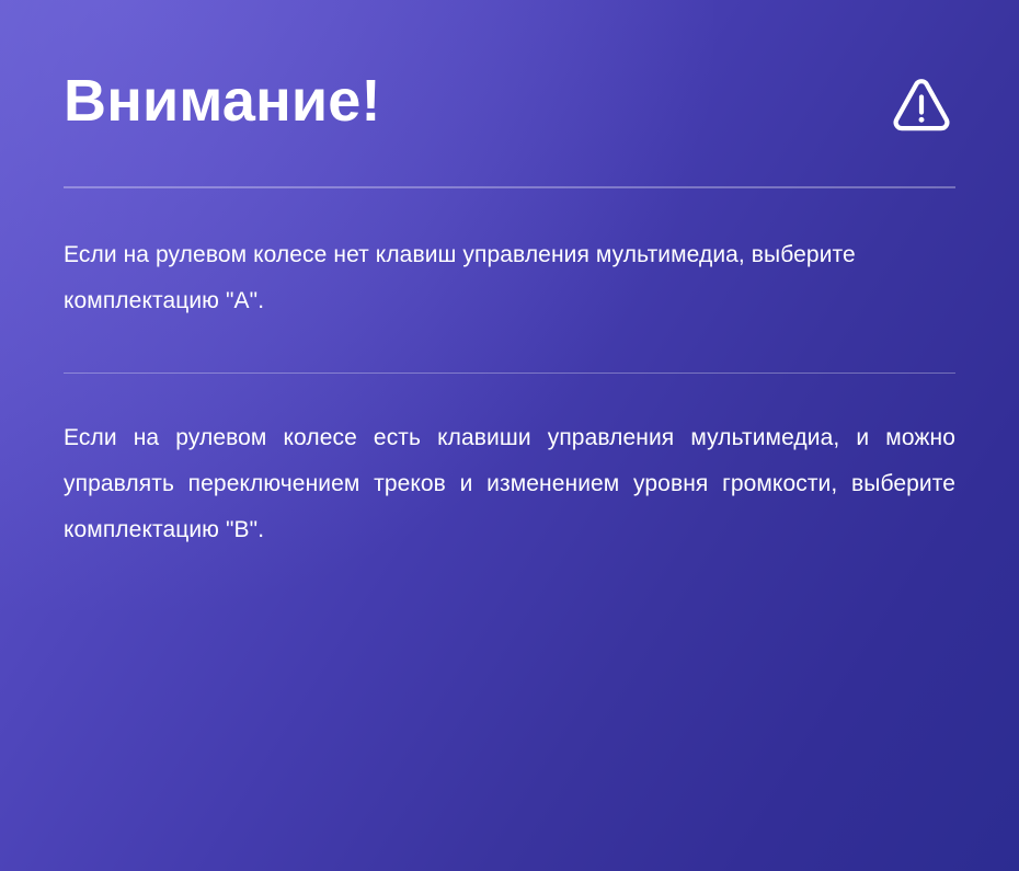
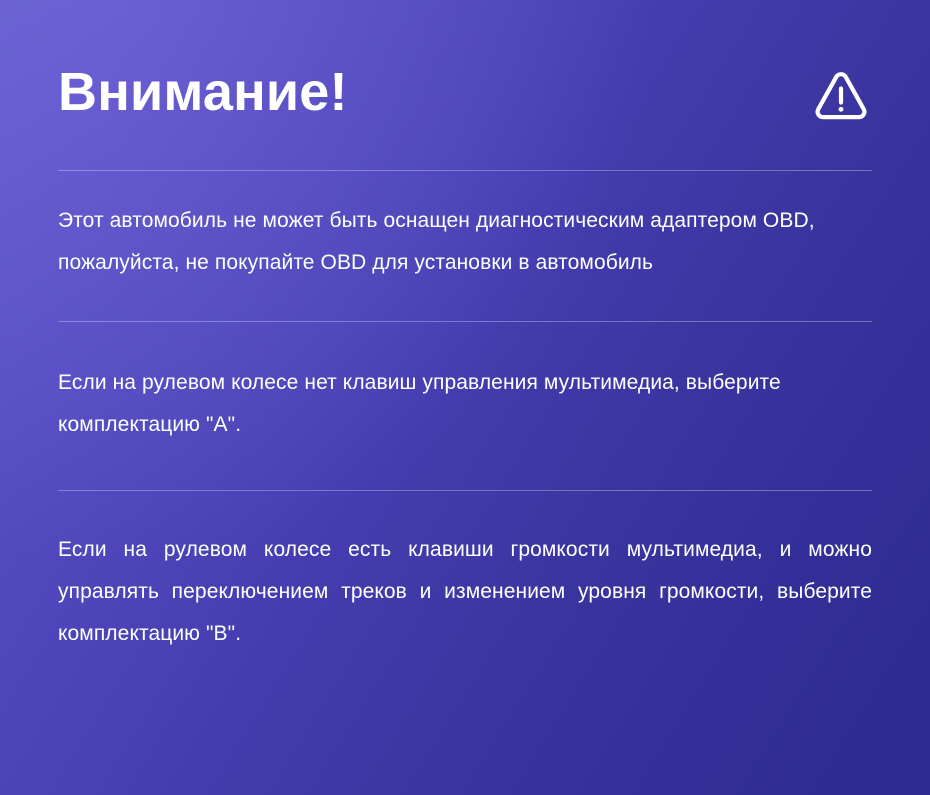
  Внимание!
+ Этот автомобиль не может быть оснащен диагностическим адаптером OBD, пожалуйста, не покупайте OBD для установки в автомобиль
  Если на рулевом колесе нет клавиш управления мультимедиа, выберите комплектацию "A".
- Если на рулевом колесе есть клавиши управления мультимедиа, и можно управлять переключением треков и изменением уровня громкости, выберите комплектацию "B".
+ Если на рулевом колесе есть клавиши громкости мультимедиа, и можно управлять переключением треков и изменением уровня громкости, выберите комплектацию "B".
